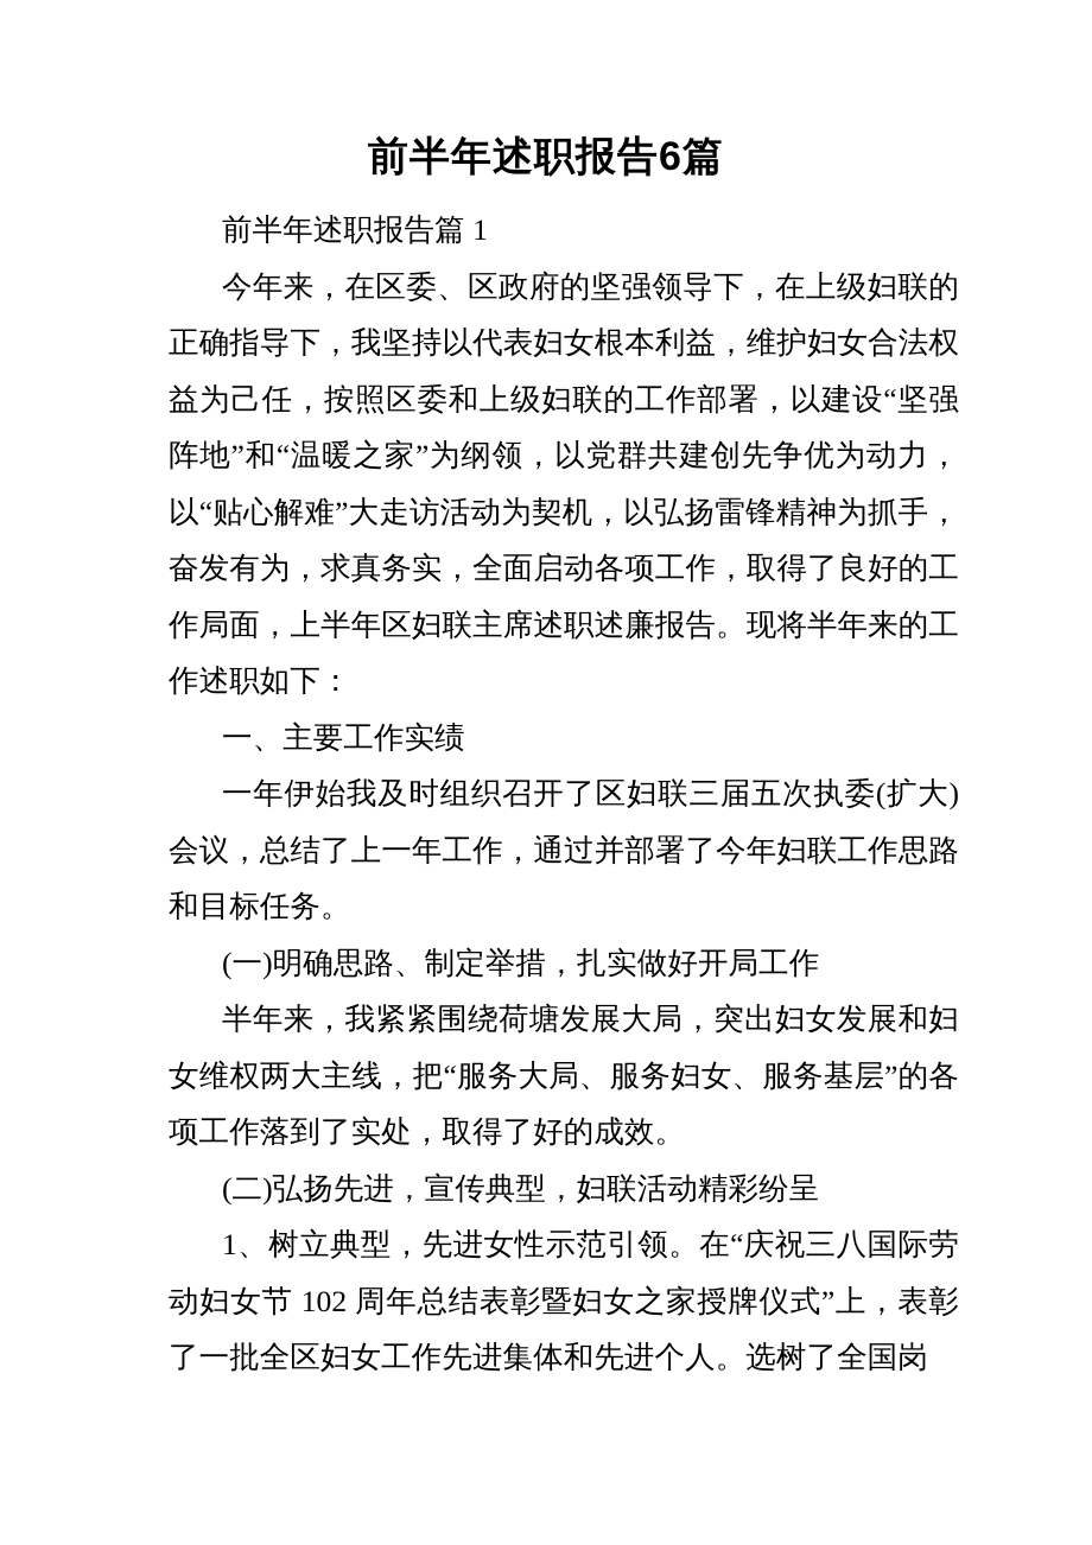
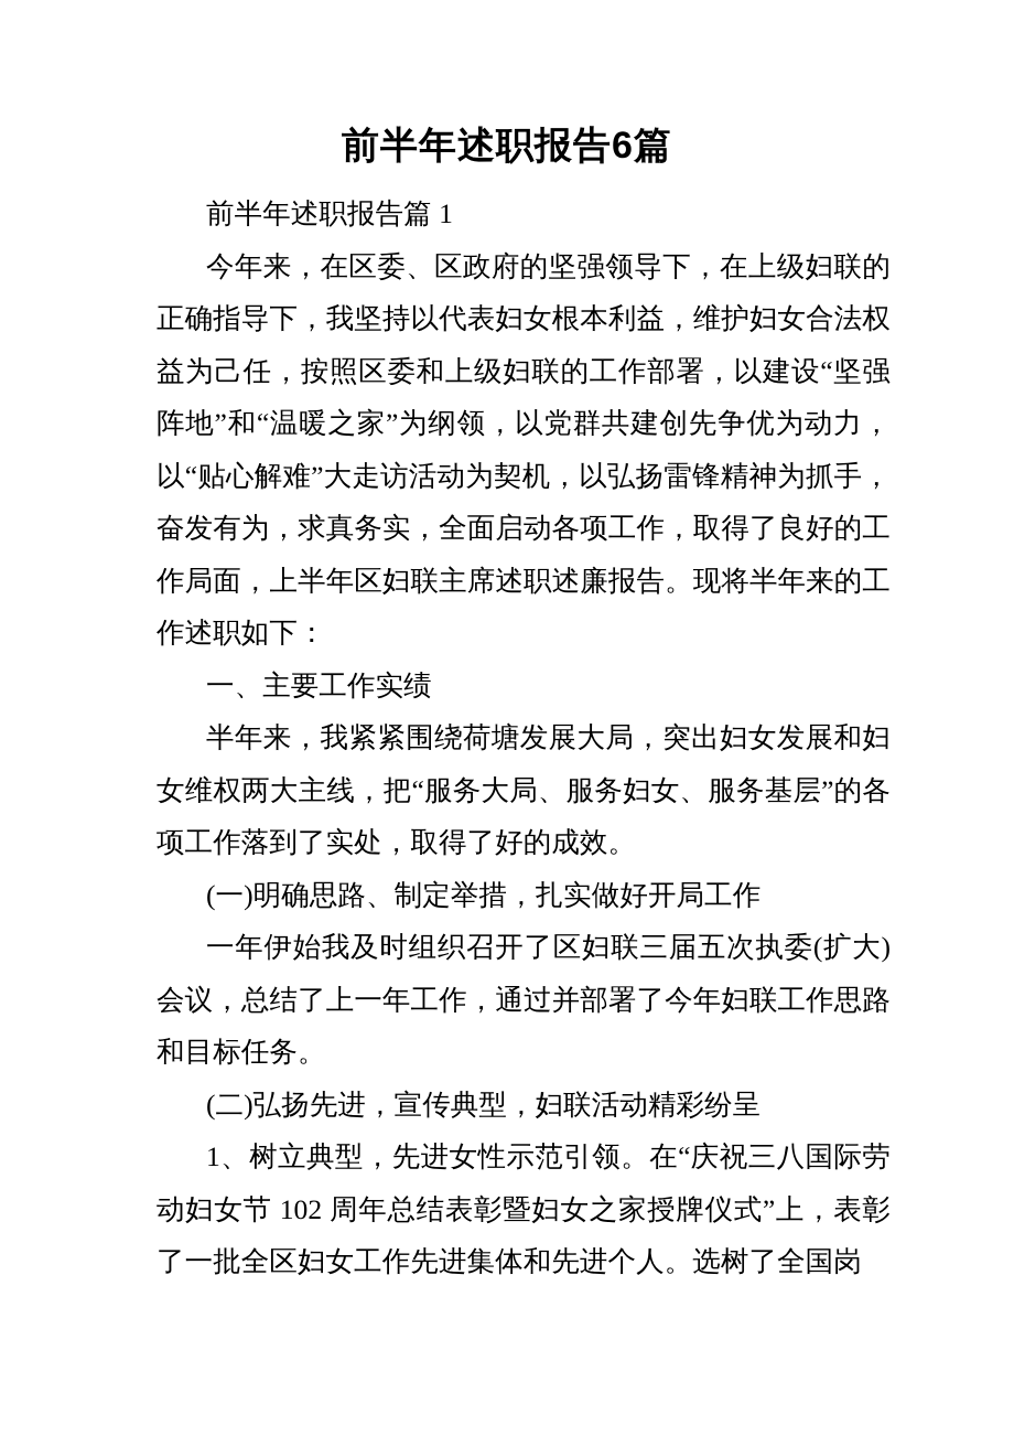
  前半年述职报告6篇
  前半年述职报告篇 1
  今年来，在区委、区政府的坚强领导下，在上级妇联的正确指导下，我坚持以代表妇女根本利益，维护妇女合法权益为己任，按照区委和上级妇联的工作部署，以建设“坚强阵地”和“温暖之家”为纲领，以党群共建创先争优为动力，以“贴心解难”大走访活动为契机，以弘扬雷锋精神为抓手，奋发有为，求真务实，全面启动各项工作，取得了良好的工作局面，上半年区妇联主席述职述廉报告。现将半年来的工作述职如下：
  一、主要工作实绩
- 一年伊始我及时组织召开了区妇联三届五次执委(扩大)会议，总结了上一年工作，通过并部署了今年妇联工作思路和目标任务。
+ 半年来，我紧紧围绕荷塘发展大局，突出妇女发展和妇女维权两大主线，把“服务大局、服务妇女、服务基层”的各项工作落到了实处，取得了好的成效。
  (一)明确思路、制定举措，扎实做好开局工作
- 半年来，我紧紧围绕荷塘发展大局，突出妇女发展和妇女维权两大主线，把“服务大局、服务妇女、服务基层”的各项工作落到了实处，取得了好的成效。
+ 一年伊始我及时组织召开了区妇联三届五次执委(扩大)会议，总结了上一年工作，通过并部署了今年妇联工作思路和目标任务。
  (二)弘扬先进，宣传典型，妇联活动精彩纷呈
  1、树立典型，先进女性示范引领。在“庆祝三八国际劳动妇女节 102 周年总结表彰暨妇女之家授牌仪式”上，表彰了一批全区妇女工作先进集体和先进个人。选树了全国岗
